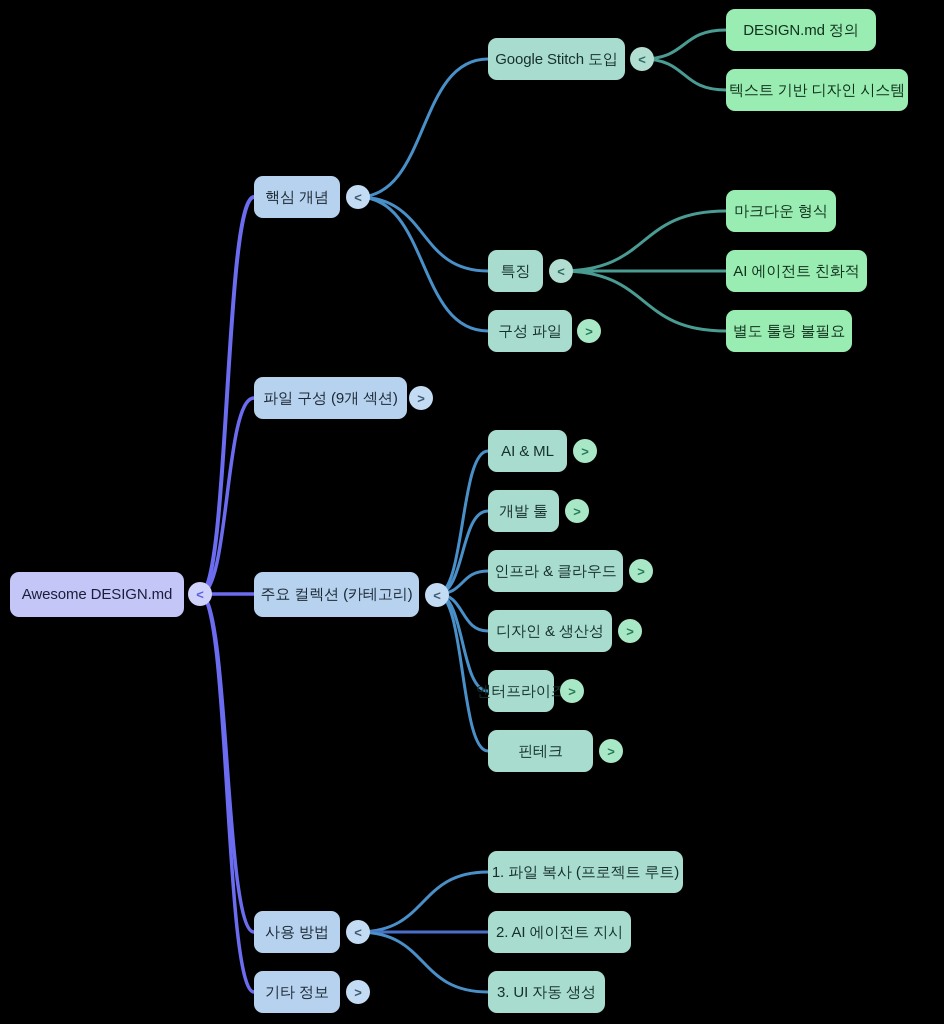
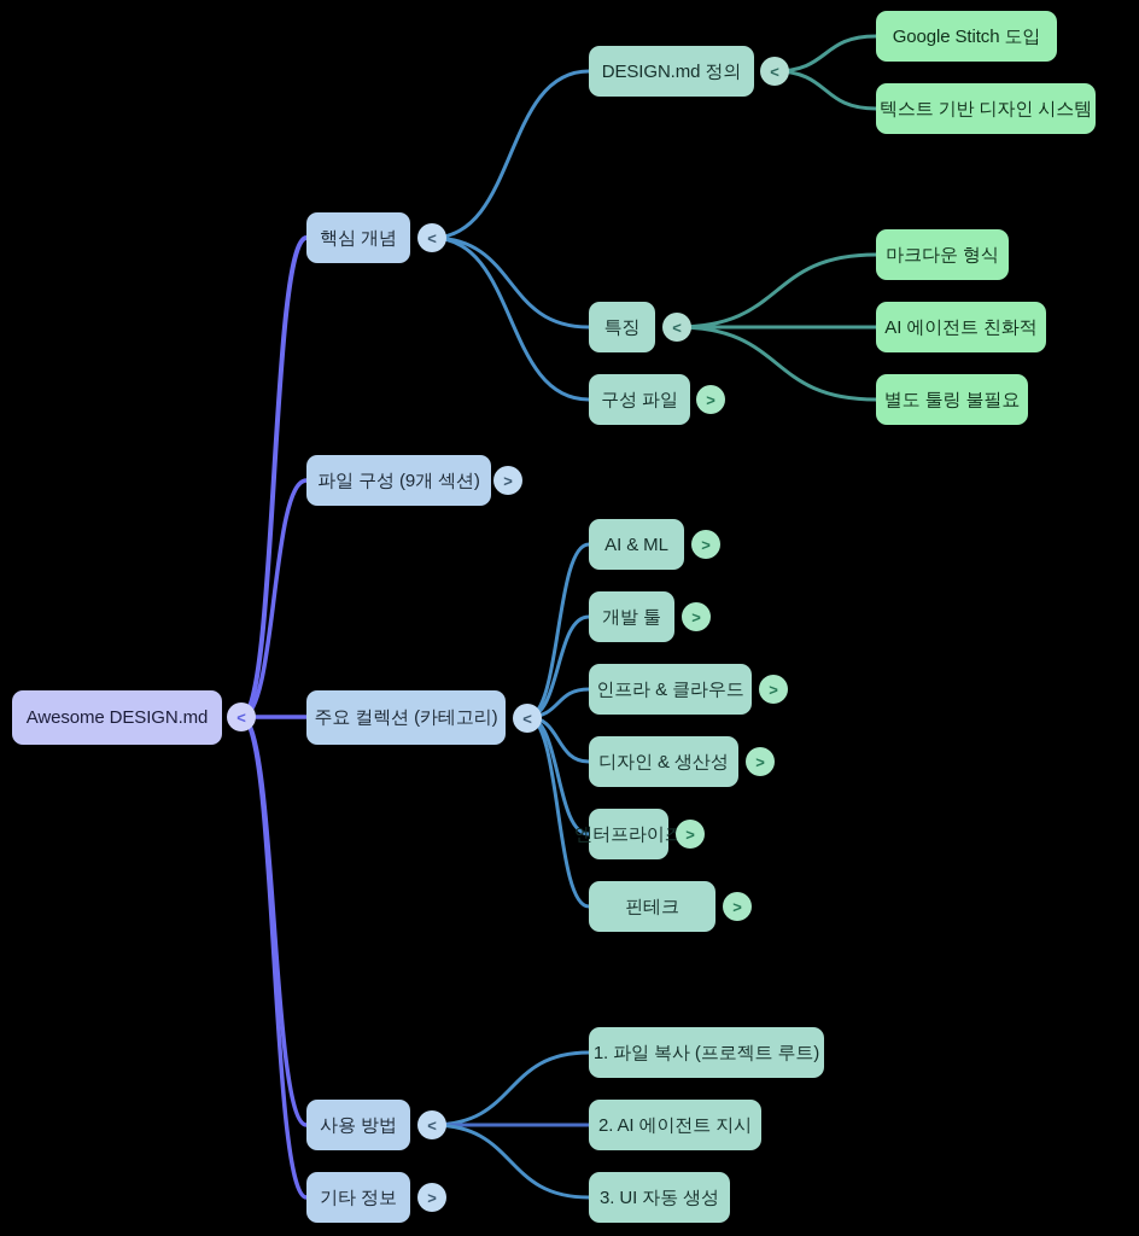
  Awesome DESIGN.md
  <
  핵심 개념
  <
  파일 구성 (9개 섹션)
  >
  주요 컬렉션 (카테고리)
  <
  사용 방법
  <
  기타 정보
  >
- Google Stitch 도입
+ DESIGN.md 정의
  <
  특징
  <
  구성 파일
  >
  AI & ML
  >
  개발 툴
  >
  인프라 & 클라우드
  >
  디자인 & 생산성
  >
  엔터프라이즈
  >
  핀테크
  >
  1. 파일 복사 (프로젝트 루트)
  2. AI 에이전트 지시
  3. UI 자동 생성
- DESIGN.md 정의
+ Google Stitch 도입
  텍스트 기반 디자인 시스템
  마크다운 형식
  AI 에이전트 친화적
  별도 툴링 불필요
